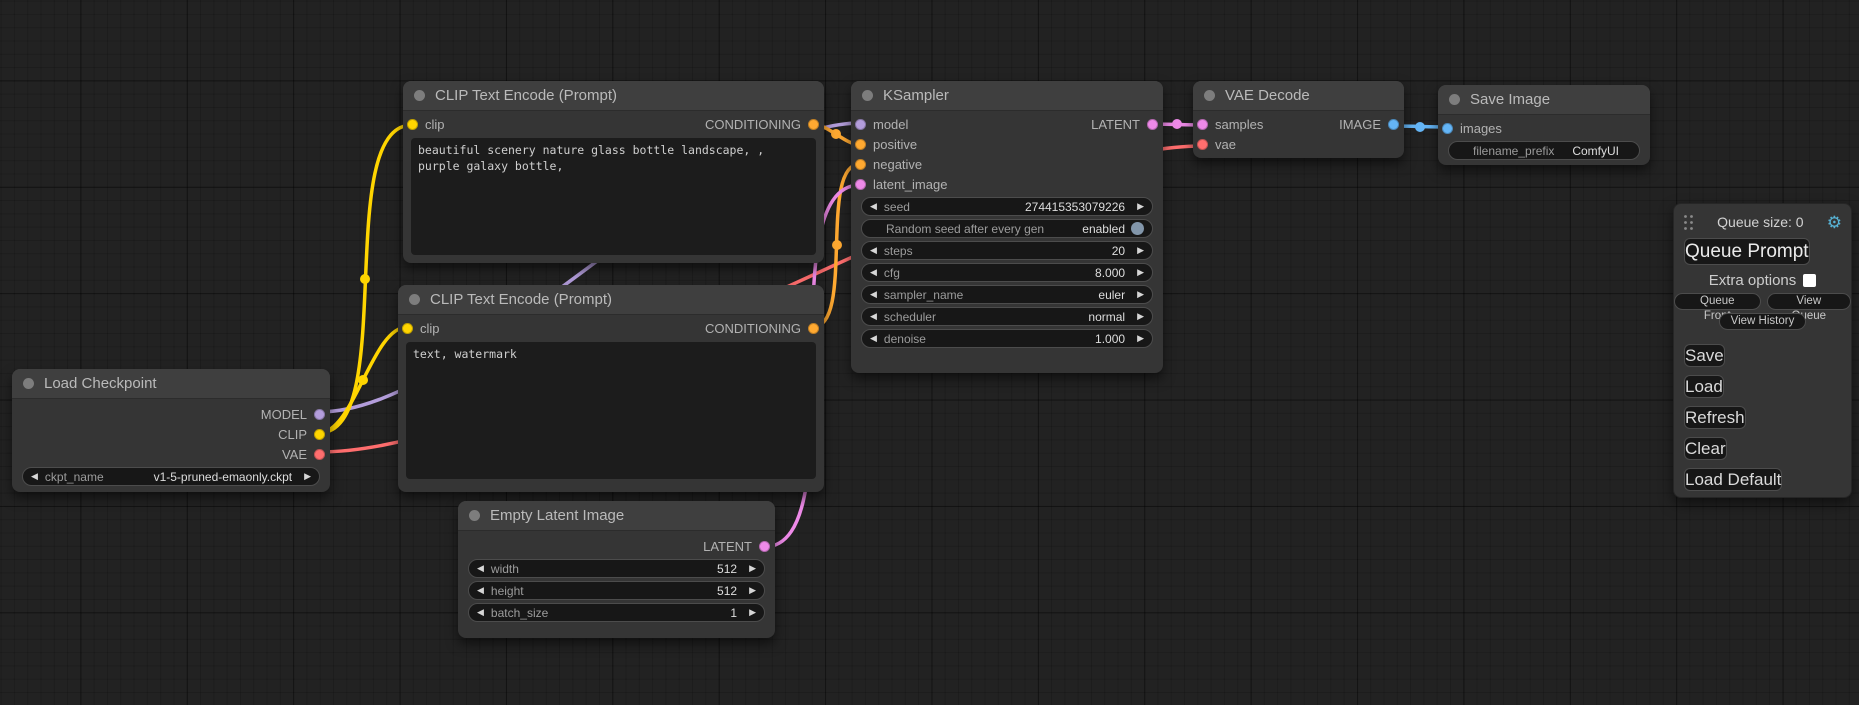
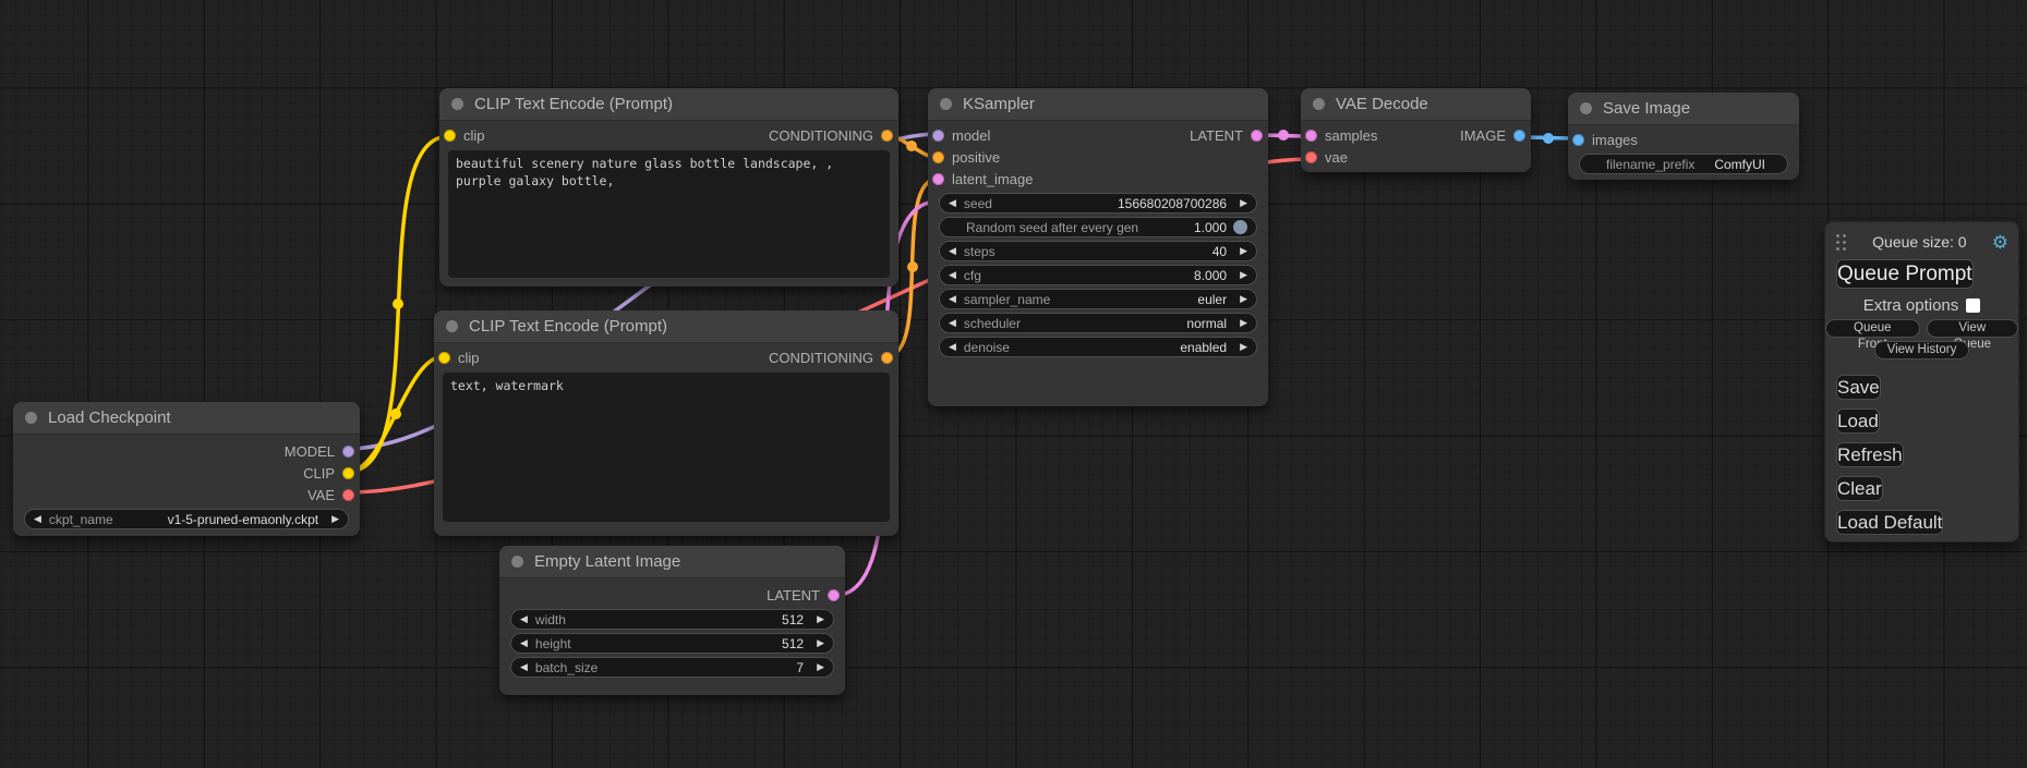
  Load Checkpoint
  MODEL
  CLIP
  VAE
  ◀
  ckpt_name
  v1-5-pruned-emaonly.ckpt
  ▶
  CLIP Text Encode (Prompt)
  clip
  CONDITIONING
  CLIP Text Encode (Prompt)
  clip
  CONDITIONING
  text, watermark
  KSampler
  model
  LATENT
  positive
- negative
  latent_image
  ◀
  seed
- 274415353079226
+ 156680208700286
  ▶
  Random seed after every gen
- enabled
+ 1.000
  ◀
  steps
- 20
+ 40
  ▶
  ◀
  cfg
  8.000
  ▶
  ◀
  sampler_name
  euler
  ▶
  ◀
  scheduler
  normal
  ▶
  ◀
  denoise
- 1.000
+ enabled
  ▶
  VAE Decode
  samples
  IMAGE
  vae
  Save Image
  images
  filename_prefix
  ComfyUI
  Empty Latent Image
  LATENT
  ◀
  width
  512
  ▶
  ◀
  height
  512
  ▶
  ◀
  batch_size
- 1
+ 7
  ▶
  Queue size: 0
  ⚙
  Queue Prompt
  Extra options
  Queue Fro
  View eue
  View History
  Save
  Load
  Refresh
  Clear
  Load Default
